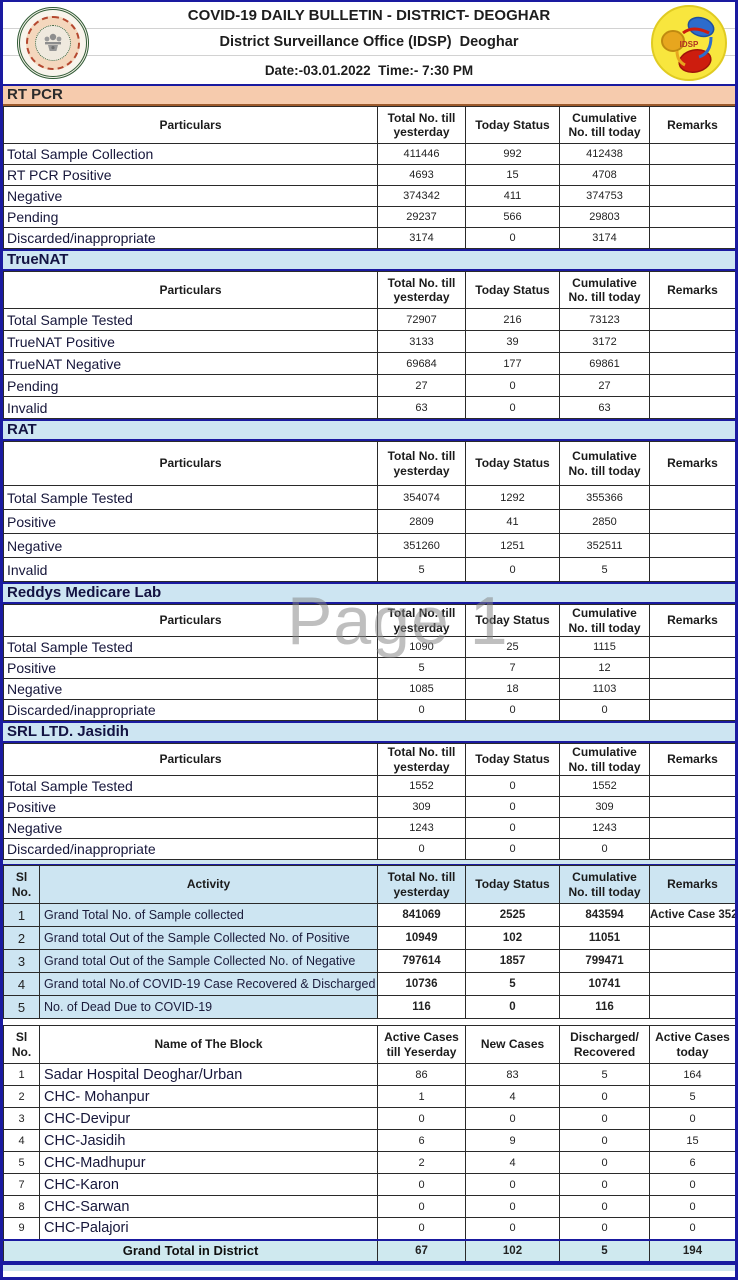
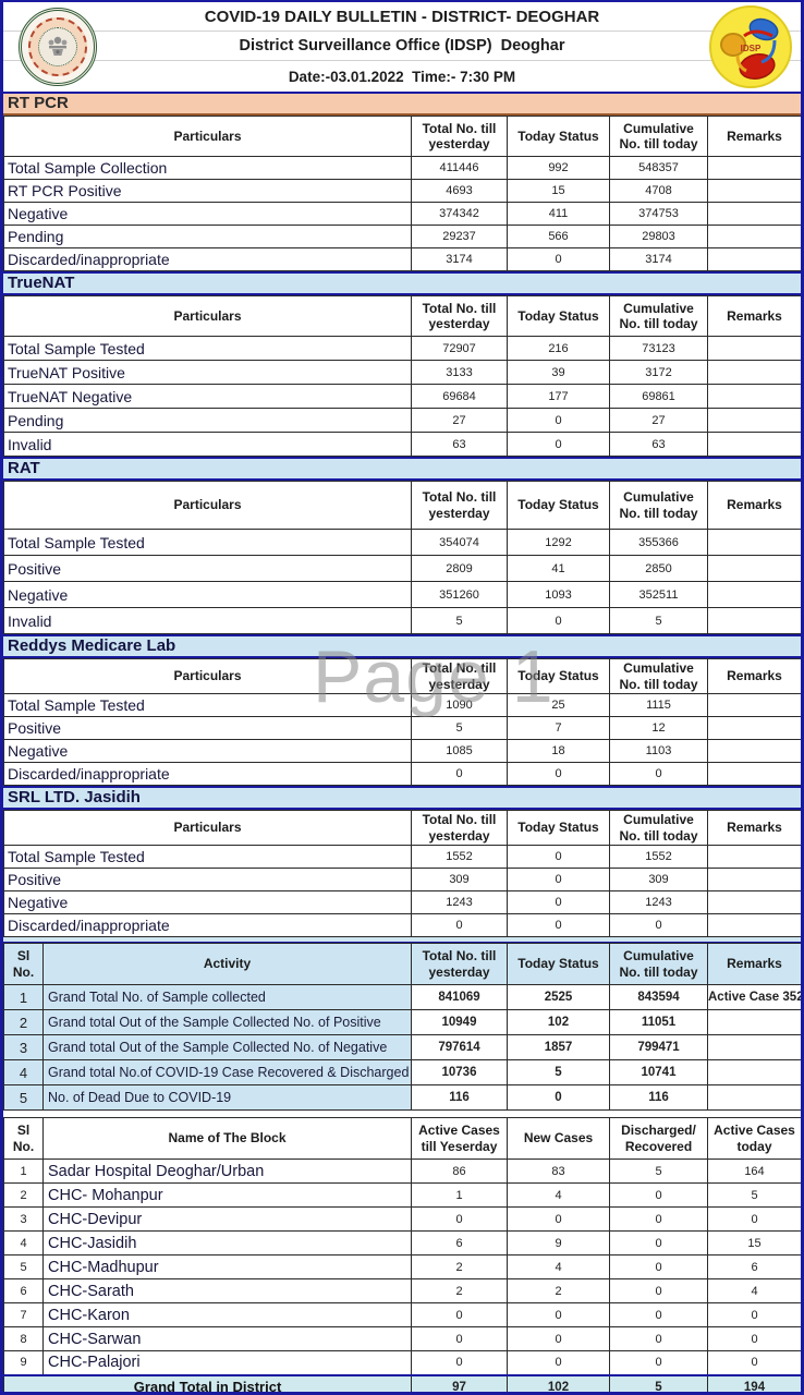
  COVID-19 DAILY BULLETIN - DISTRICT- DEOGHAR
  District Surveillance Office (IDSP) Deoghar
  Date:-03.01.2022 Time:- 7:30 PM
  IDSP
  RT PCR
  Particulars	Total No. till yesterday	Today Status	Cumulative No. till today	Remarks
- Total Sample Collection	411446	992	412438
+ Total Sample Collection	411446	992	548357
  RT PCR Positive	4693	15	4708
  Negative	374342	411	374753
  Pending	29237	566	29803
  Discarded/inappropriate	3174	0	3174
  TrueNAT
  Particulars	Total No. till yesterday	Today Status	Cumulative No. till today	Remarks
  Total Sample Tested	72907	216	73123
  TrueNAT Positive	3133	39	3172
  TrueNAT Negative	69684	177	69861
  Pending	27	0	27
  Invalid	63	0	63
  RAT
  Particulars	Total No. till yesterday	Today Status	Cumulative No. till today	Remarks
  Total Sample Tested	354074	1292	355366
  Positive	2809	41	2850
- Negative	351260	1251	352511
+ Negative	351260	1093	352511
  Invalid	5	0	5
  Reddys Medicare Lab
  Particulars	Total No. till yesterday	Today Status	Cumulative No. till today	Remarks
  Total Sample Tested	1090	25	1115
  Positive	5	7	12
  Negative	1085	18	1103
  Discarded/inappropriate	0	0	0
  SRL LTD. Jasidih
  Particulars	Total No. till yesterday	Today Status	Cumulative No. till today	Remarks
  Total Sample Tested	1552	0	1552
  Positive	309	0	309
  Negative	1243	0	1243
  Discarded/inappropriate	0	0	0
  Sl No.	Activity	Total No. till yesterday	Today Status	Cumulative No. till today	Remarks
  1	Grand Total No. of Sample collected	841069	2525	843594	Active Case 352
  2	Grand total Out of the Sample Collected No. of Positive	10949	102	11051
  3	Grand total Out of the Sample Collected No. of Negative	797614	1857	799471
  4	Grand total No.of COVID-19 Case Recovered & Discharged	10736	5	10741
  5	No. of Dead Due to COVID-19	116	0	116
  Sl No.	Name of The Block	Active Cases till Yeserday	New Cases	Discharged/ Recovered	Active Cases today
  1	Sadar Hospital Deoghar/Urban	86	83	5	164
  2	CHC- Mohanpur	1	4	0	5
  3	CHC-Devipur	0	0	0	0
  4	CHC-Jasidih	6	9	0	15
  5	CHC-Madhupur	2	4	0	6
+ 6	CHC-Sarath	2	2	0	4
  7	CHC-Karon	0	0	0	0
  8	CHC-Sarwan	0	0	0	0
  9	CHC-Palajori	0	0	0	0
- Grand Total in District	67	102	5	194
+ Grand Total in District	97	102	5	194
  Page 1
